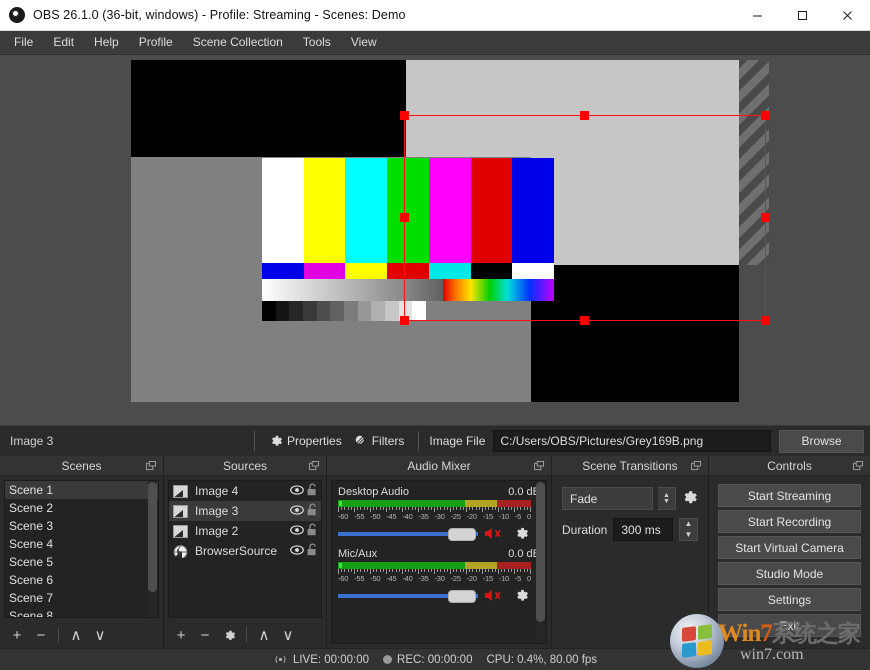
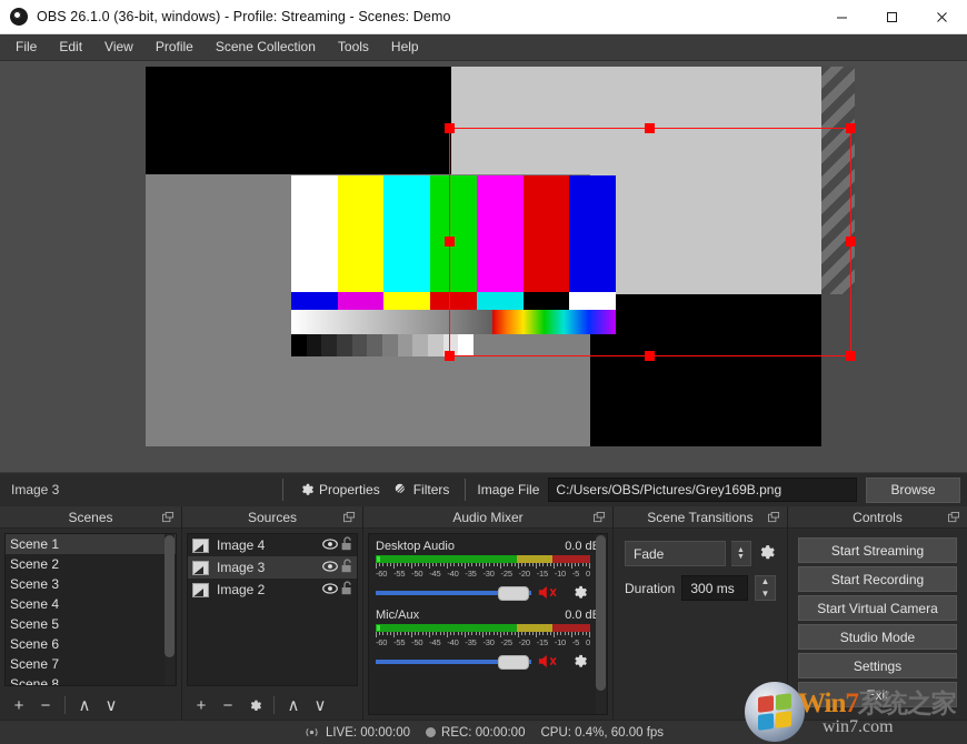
  OBS 26.1.0 (36-bit, windows) - Profile: Streaming - Scenes: Demo
  File
  Edit
- Help
+ View
  Profile
  Scene Collection
  Tools
- View
+ Help
  Image 3
  Properties
  Filters
  Image File
  C:/Users/OBS/Pictures/Grey169B.png
  Browse
  Scenes
  Scene 1
  Scene 2
  Scene 3
  Scene 4
  Scene 5
  Scene 6
  Scene 7
  Scene 8
  +
  −
  ∧
  ∨
  Sources
  Image 4
  Image 3
  Image 2
- BrowserSource
  +
  −
  ∧
  ∨
  Audio Mixer
  Desktop Audio
  0.0 d
  -60
  -55
  -50
  -45
  -40
  -35
  -30
  -25
  -20
  -15
  -10
  -5
  0
  Mic/Aux
  0.0 d
  -60
  -55
  -50
  -45
  -40
  -35
  -30
  -25
  -20
  -15
  -10
  -5
  0
  Scene Transitions
  Fade
  Duration
  300 ms
  ▲
  ▼
  Controls
  Start Streaming
  Start Recording
  Start Virtual Camera
  Studio Mode
  Settings
  Exit
  LIVE: 00:00:00
  REC: 00:00:00
- CPU: 0.4%, 80.00 fps
+ CPU: 0.4%, 60.00 fps
  Win7系统之家
  win7.com
